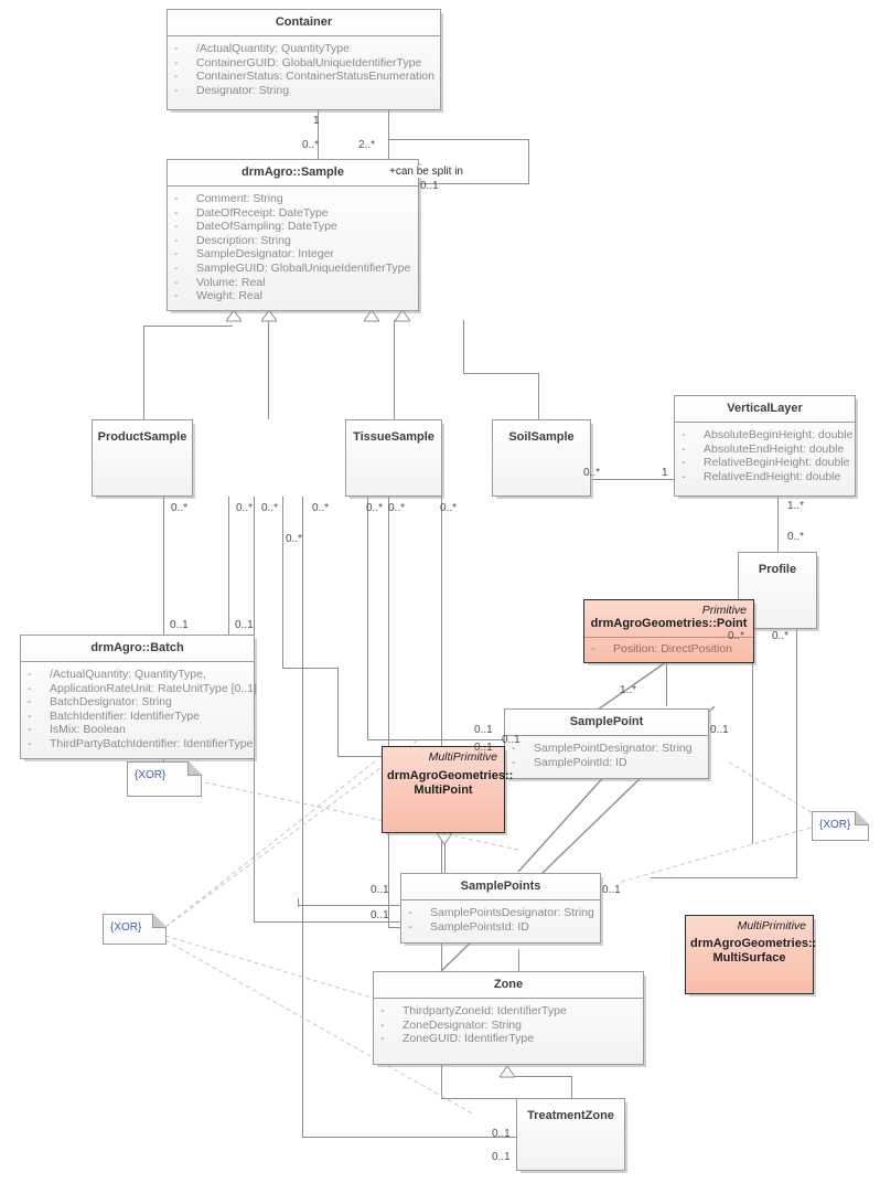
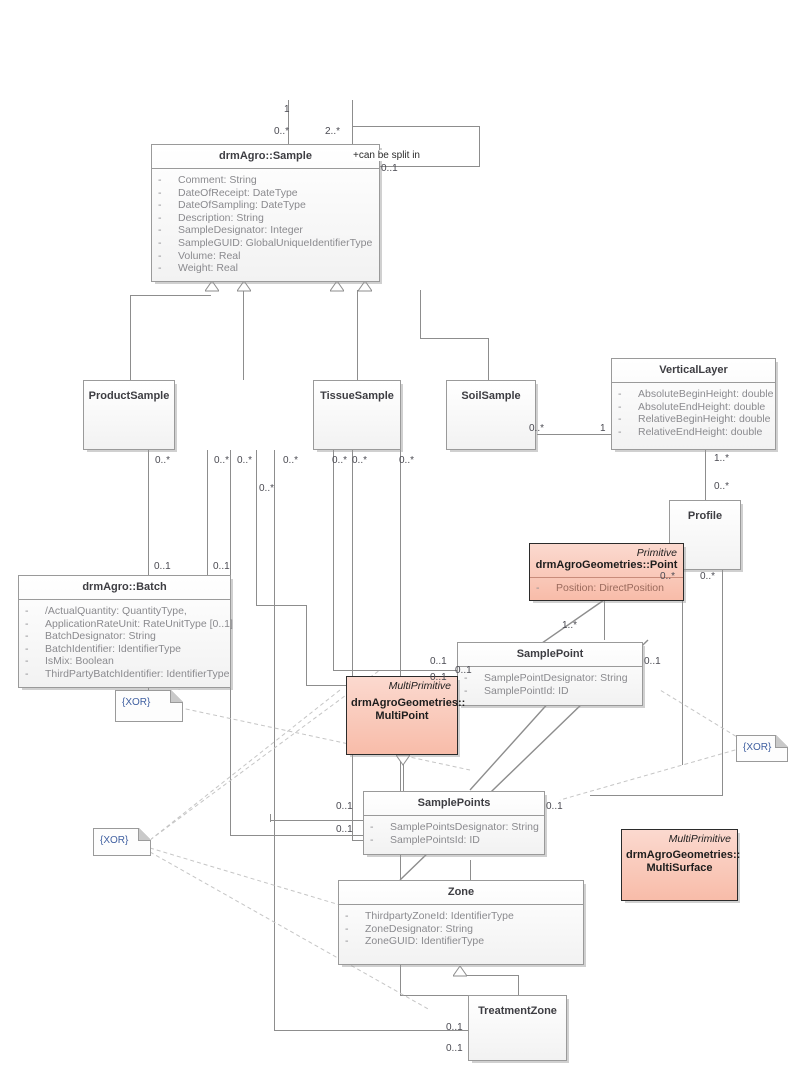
- Container
- - /ActualQuantity: QuantityType
- - ContainerGUID: GlobalUniqueIdentifierType
- - ContainerStatus: ContainerStatusEnumeration
- - Designator: String
  drmAgro::Sample
  - Comment: String
  - DateOfReceipt: DateType
  - DateOfSampling: DateType
  - Description: String
  - SampleDesignator: Integer
  - SampleGUID: GlobalUniqueIdentifierType
  - Volume: Real
  - Weight: Real
  ProductSample
  TissueSample
  SoilSample
  VerticalLayer
  - AbsoluteBeginHeight: double
  - AbsoluteEndHeight: double
  - RelativeBeginHeight: double
  - RelativeEndHeight: double
  Profile
  Primitive
  drmAgroGeometries::Point
  - Position: DirectPosition
  drmAgro::Batch
  - /ActualQuantity: QuantityType,
  - ApplicationRateUnit: RateUnitType [0..1]
  - BatchDesignator: String
  - BatchIdentifier: IdentifierType
  - IsMix: Boolean
  - ThirdPartyBatchIdentifier: IdentifierType
  SamplePoint
  - SamplePointDesignator: String
  - SamplePointId: ID
  MultiPrimitive
  drmAgroGeometries::
  MultiPoint
  SamplePoints
  - SamplePointsDesignator: String
  - SamplePointsId: ID
  MultiPrimitive
  drmAgroGeometries::
  MultiSurface
  Zone
  - ThirdpartyZoneId: IdentifierType
  - ZoneDesignator: String
  - ZoneGUID: IdentifierType
  TreatmentZone
  {XOR}
  {XOR}
  {XOR}
  +can be split in
  1
  0..*
  2..*
  0..1
  0..*
  0..*
  0..*
  0..*
  0..*
  0..*
  0..*
  0..*
  0..*
  1
  1..*
  0..*
  0..*
  0..*
  0..1
  0..1
  1..*
  0..1
  0..1
  0..1
  0..1
  0..1
  0..1
  0..1
  0..1
  0..1
